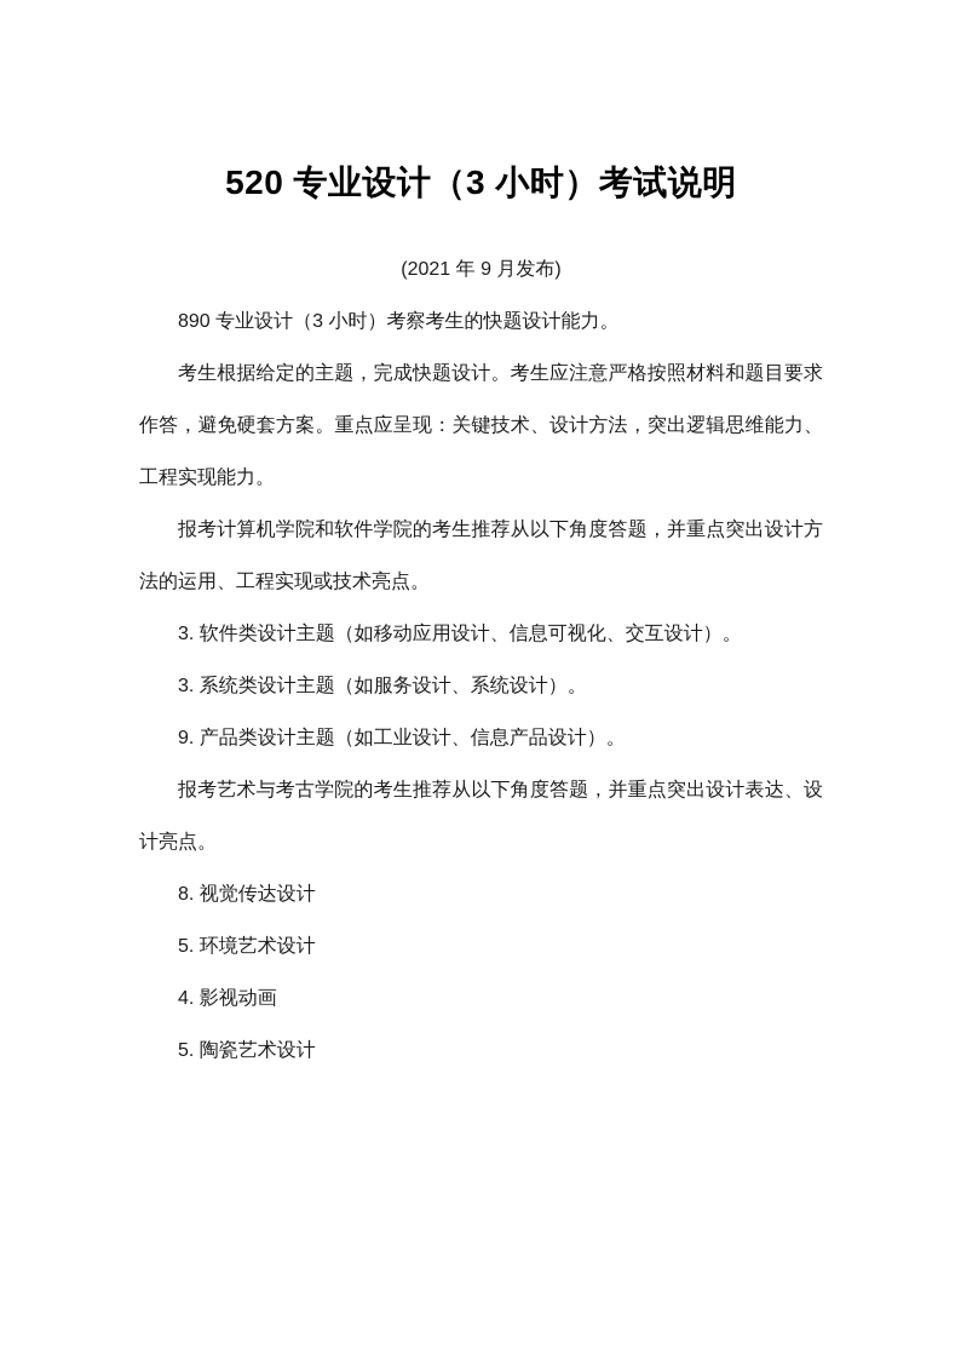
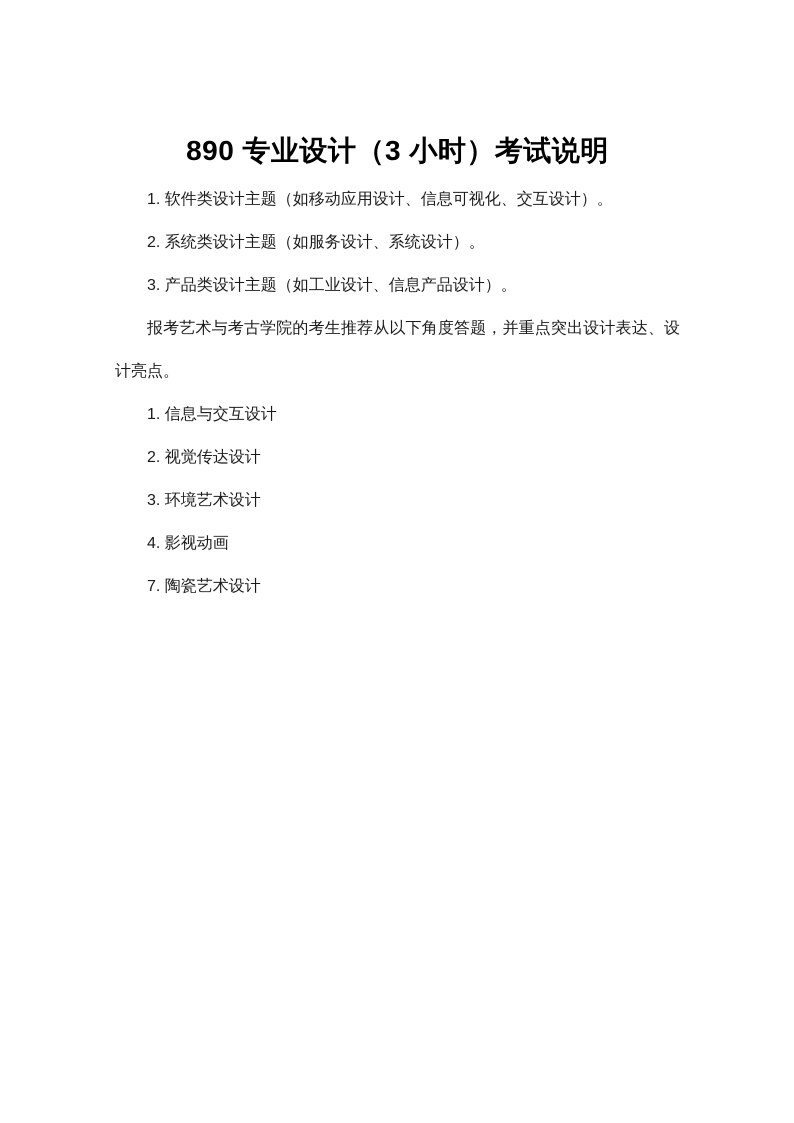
- 520 专业设计（3 小时）考试说明
+ 890 专业设计（3 小时）考试说明
- (2021 年 9 月发布)
- 890 专业设计（3 小时）考察考生的快题设计能力。
- 考生根据给定的主题，完成快题设计。考生应注意严格按照材料和题目要求作答，避免硬套方案。重点应呈现：关键技术、设计方法，突出逻辑思维能力、工程实现能力。
- 报考计算机学院和软件学院的考生推荐从以下角度答题，并重点突出设计方法的运用、工程实现或技术亮点。
- 3. 软件类设计主题（如移动应用设计、信息可视化、交互设计）。
+ 1. 软件类设计主题（如移动应用设计、信息可视化、交互设计）。
- 3. 系统类设计主题（如服务设计、系统设计）。
+ 2. 系统类设计主题（如服务设计、系统设计）。
- 9. 产品类设计主题（如工业设计、信息产品设计）。
+ 3. 产品类设计主题（如工业设计、信息产品设计）。
  报考艺术与考古学院的考生推荐从以下角度答题，并重点突出设计表达、设计亮点。
+ 1. 信息与交互设计
- 8. 视觉传达设计
+ 2. 视觉传达设计
- 5. 环境艺术设计
+ 3. 环境艺术设计
  4. 影视动画
- 5. 陶瓷艺术设计
+ 7. 陶瓷艺术设计
